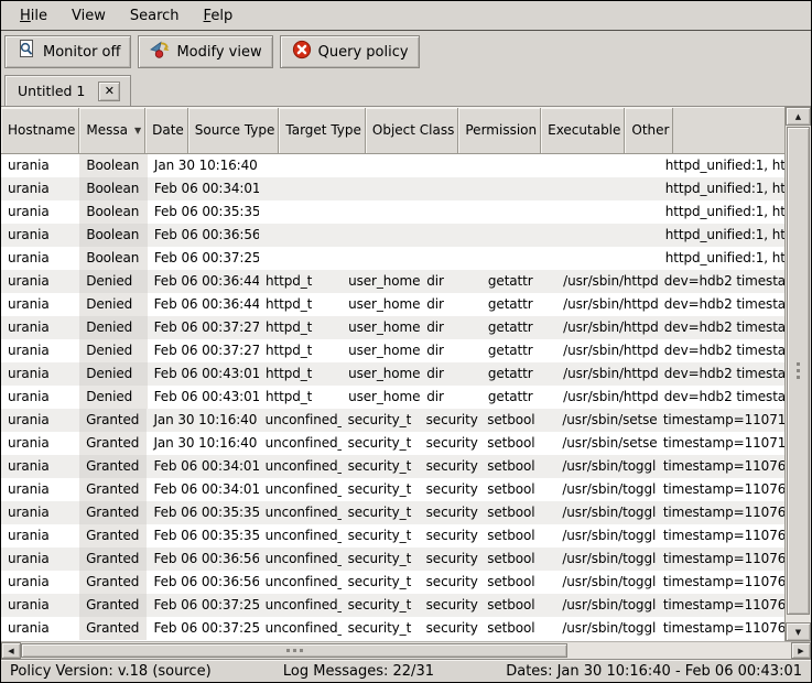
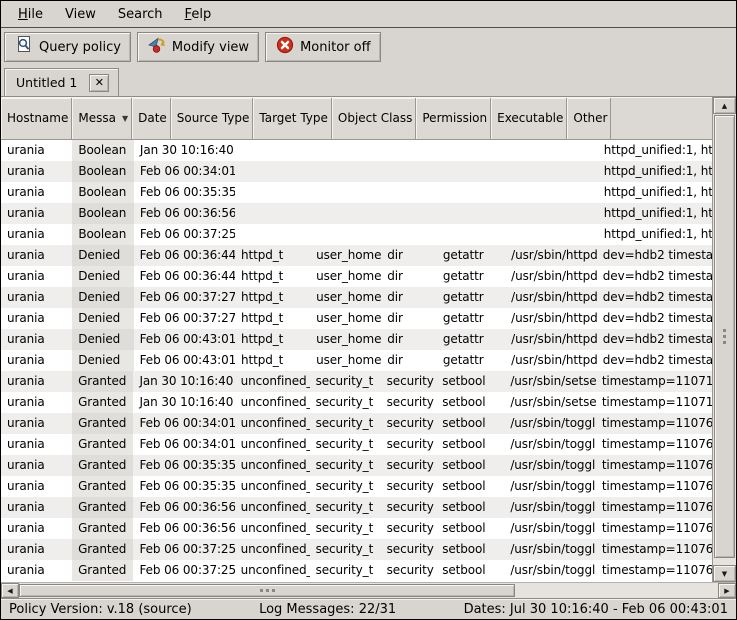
  Hile
  View
  Search
  Felp
- Monitor off
+ Query policy
  Modify view
- Query policy
+ Monitor off
  Untitled 1
  ✕
  Hostname
  Messa
  ▼
  Date
  Source Type
  Target Type
  Object Class
  Permission
  Executable
  Other
  urania
  Boolean
  Jan 30 10:16:40
  httpd_unified:1, ht
  urania
  Boolean
  Feb 06 00:34:01
  httpd_unified:1, ht
  urania
  Boolean
  Feb 06 00:35:35
  httpd_unified:1, ht
  urania
  Boolean
  Feb 06 00:36:56
  httpd_unified:1, ht
  urania
  Boolean
  Feb 06 00:37:25
  httpd_unified:1, ht
  urania
  Denied
  Feb 06 00:36:44
  httpd_t
  user_home
  dir
  getattr
  /usr/sbin/httpd
  dev=hdb2 timesta
  urania
  Denied
  Feb 06 00:36:44
  httpd_t
  user_home
  dir
  getattr
  /usr/sbin/httpd
  dev=hdb2 timesta
  urania
  Denied
  Feb 06 00:37:27
  httpd_t
  user_home
  dir
  getattr
  /usr/sbin/httpd
  dev=hdb2 timesta
  urania
  Denied
  Feb 06 00:37:27
  httpd_t
  user_home
  dir
  getattr
  /usr/sbin/httpd
  dev=hdb2 timesta
  urania
  Denied
  Feb 06 00:43:01
  httpd_t
  user_home
  dir
  getattr
  /usr/sbin/httpd
  dev=hdb2 timesta
  urania
  Denied
  Feb 06 00:43:01
  httpd_t
  user_home
  dir
  getattr
  /usr/sbin/httpd
  dev=hdb2 timesta
  urania
  Granted
  Jan 30 10:16:40
  unconfined_
  security_t
  security
  setbool
  /usr/sbin/setse
  timestamp=11071
  urania
  Granted
  Jan 30 10:16:40
  unconfined_
  security_t
  security
  setbool
  /usr/sbin/setse
  timestamp=11071
  urania
  Granted
  Feb 06 00:34:01
  unconfined_
  security_t
  security
  setbool
  /usr/sbin/toggl
  timestamp=11076
  urania
  Granted
  Feb 06 00:34:01
  unconfined_
  security_t
  security
  setbool
  /usr/sbin/toggl
  timestamp=11076
  urania
  Granted
  Feb 06 00:35:35
  unconfined_
  security_t
  security
  setbool
  /usr/sbin/toggl
  timestamp=11076
  urania
  Granted
  Feb 06 00:35:35
  unconfined_
  security_t
  security
  setbool
  /usr/sbin/toggl
  timestamp=11076
  urania
  Granted
  Feb 06 00:36:56
  unconfined_
  security_t
  security
  setbool
  /usr/sbin/toggl
  timestamp=11076
  urania
  Granted
  Feb 06 00:36:56
  unconfined_
  security_t
  security
  setbool
  /usr/sbin/toggl
  timestamp=11076
  urania
  Granted
  Feb 06 00:37:25
  unconfined_
  security_t
  security
  setbool
  /usr/sbin/toggl
  timestamp=11076
  urania
  Granted
  Feb 06 00:37:25
  unconfined_
  security_t
  security
  setbool
  /usr/sbin/toggl
  timestamp=11076
  ▲
  ▼
  ◀
  ▶
  Policy Version: v.18 (source)
  Log Messages: 22/31
- Dates: Jan 30 10:16:40 - Feb 06 00:43:01
+ Dates: Jul 30 10:16:40 - Feb 06 00:43:01
